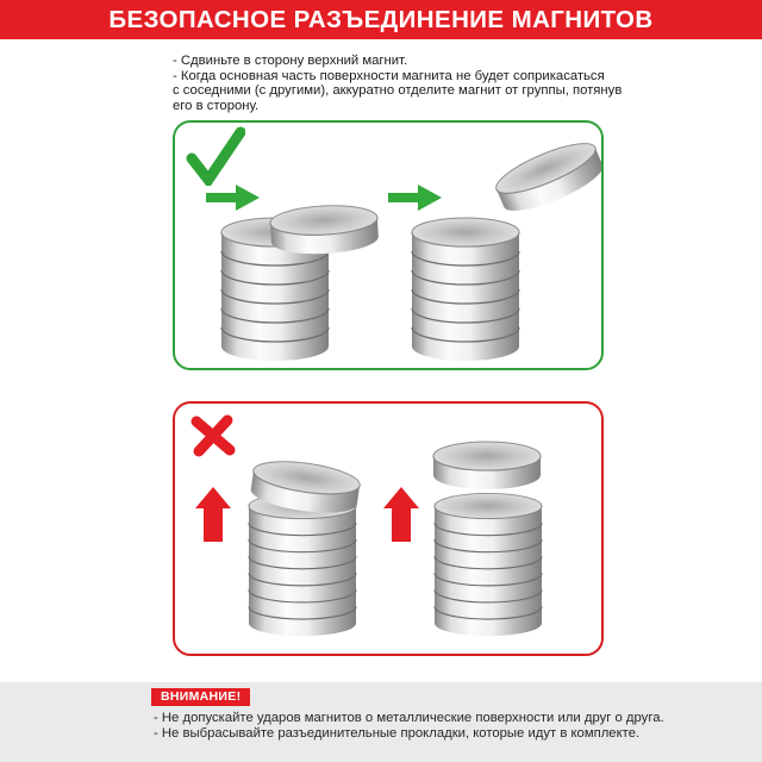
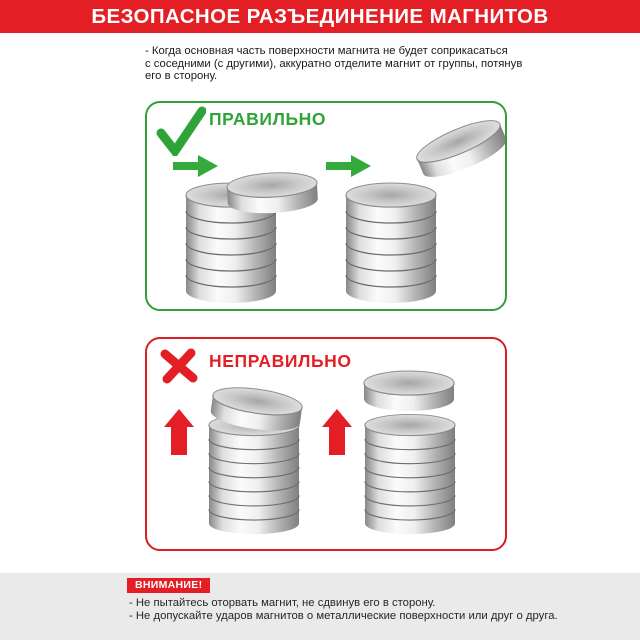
  БЕЗОПАСНОЕ РАЗЪЕДИНЕНИЕ МАГНИТОВ
- - Сдвиньте в сторону верхний магнит.
  - Когда основная часть поверхности магнита не будет соприкасаться
  с соседними (с другими), аккуратно отделите магнит от группы, потянув
  его в сторону.
+ ПРАВИЛЬНО
+ НЕПРАВИЛЬНО
  ВНИМАНИЕ!
+ - Не пытайтесь оторвать магнит, не сдвинув его в сторону.
  - Не допускайте ударов магнитов о металлические поверхности или друг о друга.
- - Не выбрасывайте разъединительные прокладки, которые идут в комплекте.
